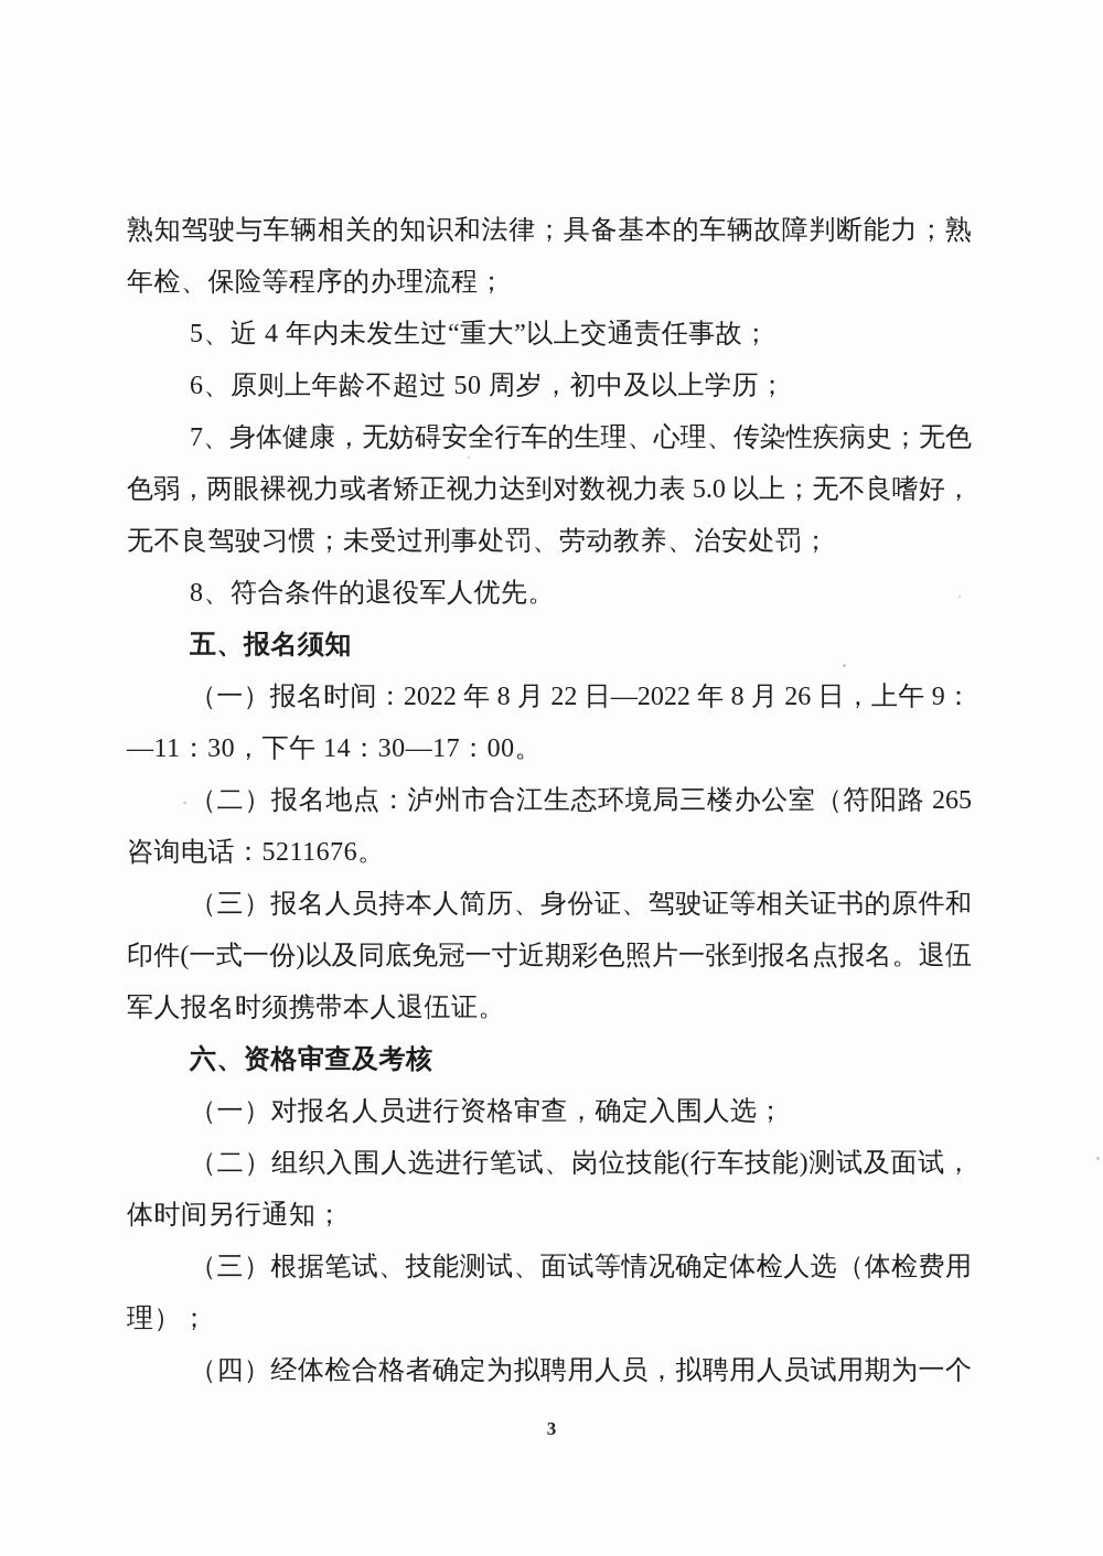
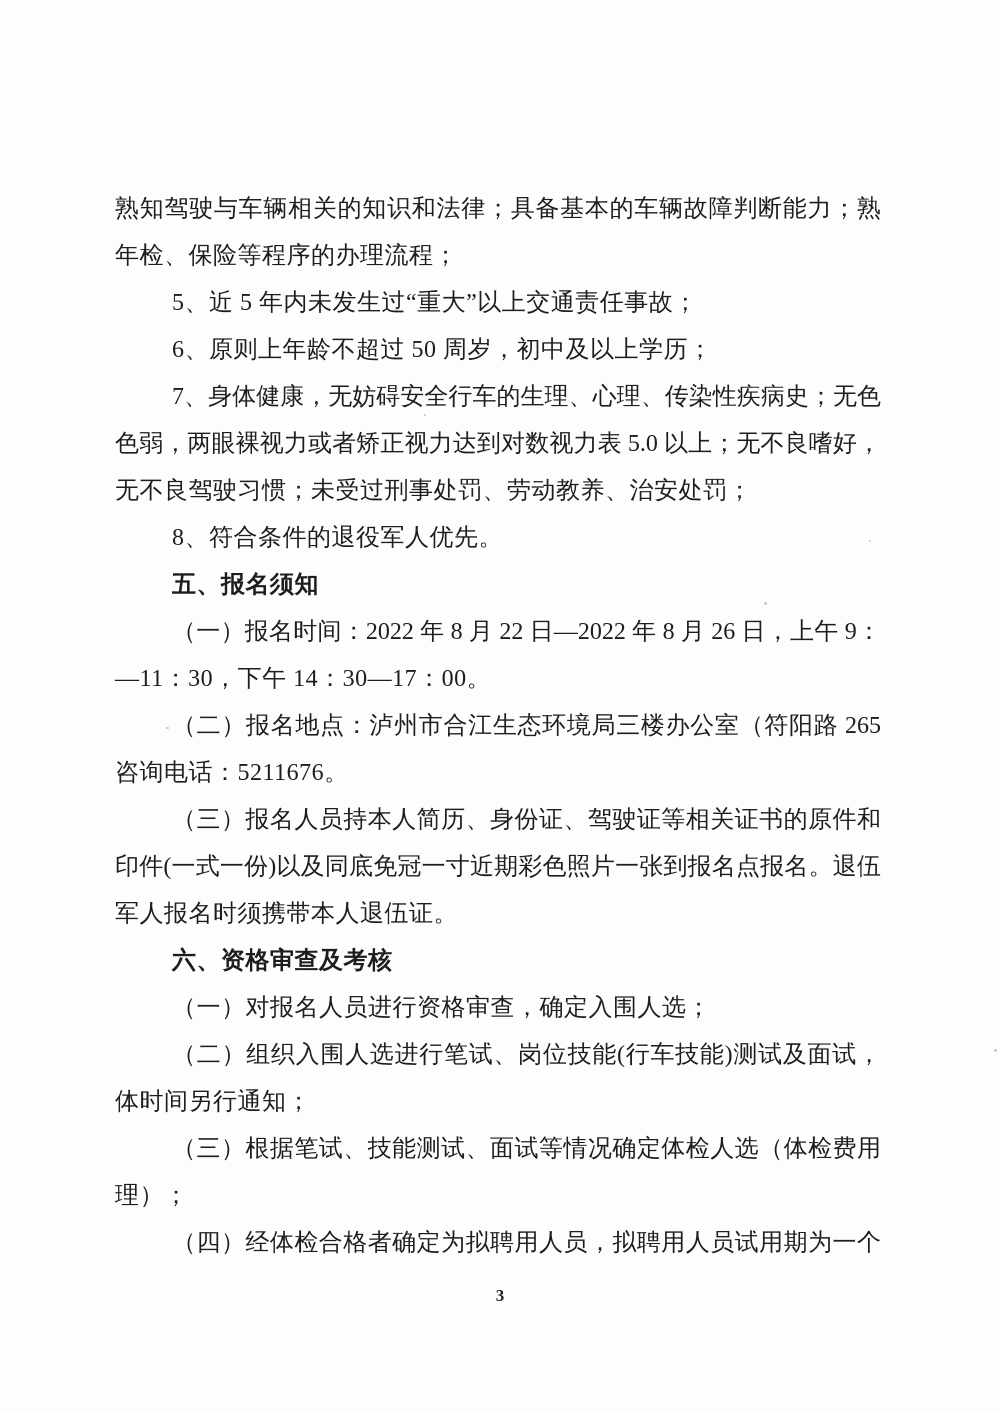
  熟知驾驶与车辆相关的知识和法律；具备基本的车辆故障判断能力；熟
  年检、保险等程序的办理流程；
- 5、近 4 年内未发生过“重大”以上交通责任事故；
+ 5、近 5 年内未发生过“重大”以上交通责任事故；
  6、原则上年龄不超过 50 周岁，初中及以上学历；
  7、身体健康，无妨碍安全行车的生理、心理、传染性疾病史；无色
  色弱，两眼裸视力或者矫正视力达到对数视力表 5.0 以上；无不良嗜好，
  无不良驾驶习惯；未受过刑事处罚、劳动教养、治安处罚；
  8、符合条件的退役军人优先。
  五、报名须知
  （一）报名时间：2022 年 8 月 22 日—2022 年 8 月 26 日，上午 9：
  —11：30，下午 14：30—17：00。
  （二）报名地点：泸州市合江生态环境局三楼办公室（符阳路 265
  咨询电话：5211676。
  （三）报名人员持本人简历、身份证、驾驶证等相关证书的原件和
  印件(一式一份)以及同底免冠一寸近期彩色照片一张到报名点报名。退伍
  军人报名时须携带本人退伍证。
  六、资格审查及考核
  （一）对报名人员进行资格审查，确定入围人选；
  （二）组织入围人选进行笔试、岗位技能(行车技能)测试及面试，
  体时间另行通知；
  （三）根据笔试、技能测试、面试等情况确定体检人选（体检费用
  理）；
  （四）经体检合格者确定为拟聘用人员，拟聘用人员试用期为一个
  3
